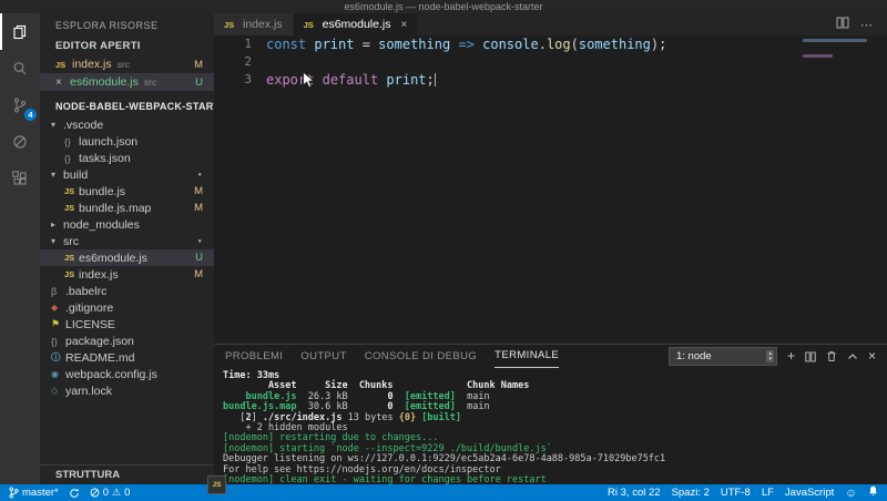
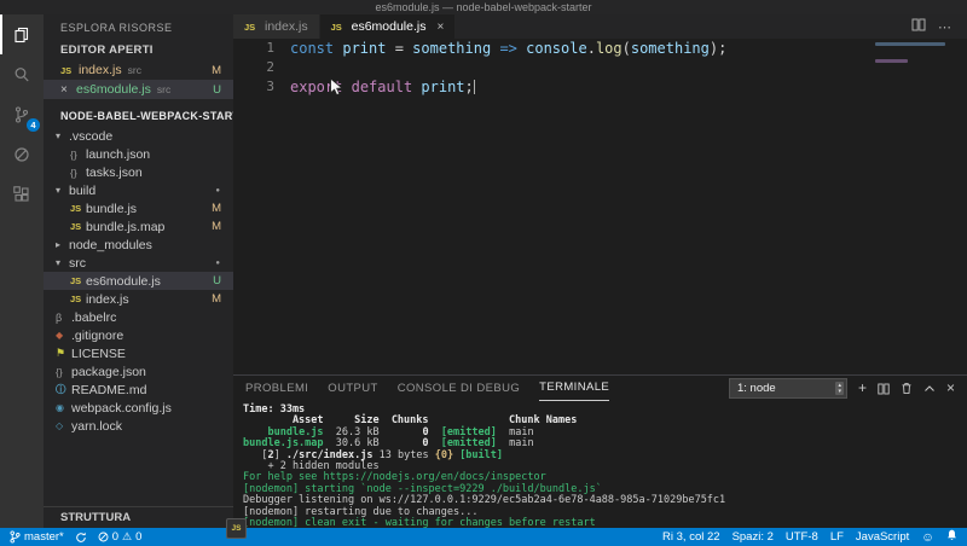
  es6module.js — node-babel-webpack-starter
  4
  ESPLORA RISORSE
  EDITOR APERTI
  JS
  index.js
  src
  M
  ×
  es6module.js
  src
  U
  NODE-BABEL-WEBPACK-STAR
  ▾
  .vscode
  {}
  launch.json
  {}
  tasks.json
  ▾
  build
  JS
  bundle.js
  M
  JS
  bundle.js.map
  M
  ▸
  node_modules
  ▾
  src
  JS
  es6module.js
  U
  JS
  index.js
  M
  β
  .babelrc
  ◆
  .gitignore
  ⚑
  LICENSE
  {}
  package.json
  ⓘ
  README.md
  ◉
  webpack.config.js
  ◇
  yarn.lock
  STRUTTURA
  JS
  index.js
  JS
  es6module.js
  ×
  ⋯
  1
  const print = something => console.log(something);
  2
  3
  expor default print;
  PROBLEMI
  OUTPUT
  CONSOLE DI DEBUG
  TERMINALE
  1: node
  +
  ×
  Time: 33ms
  Asset Size Chunks Chunk Names
  bundle.js 26.3 kB 0 [emitted] main
  bundle.js.map 30.6 kB 0 [emitted] main
  [2] ./src/index.js 13 bytes {0} [built]
  + 2 hidden modules
- [nodemon] restarting due to changes...
+ For help see https://nodejs.org/en/docs/inspector
  [nodemon] starting `node --inspect=9229 ./build/bundle.js`
  Debugger listening on ws://127.0.0.1:9229/ec5ab2a4-6e78-4a88-985a-71029be75fc1
- For help see https://nodejs.org/en/docs/inspector
+ [nodemon] restarting due to changes...
  nodemon] clean exit - waiting for changes before restart
  master*
  0
  ⚠
  0
  Ri 3, col 22
  Spazi: 2
  UTF-8
  LF
  JavaScript
  ☺
